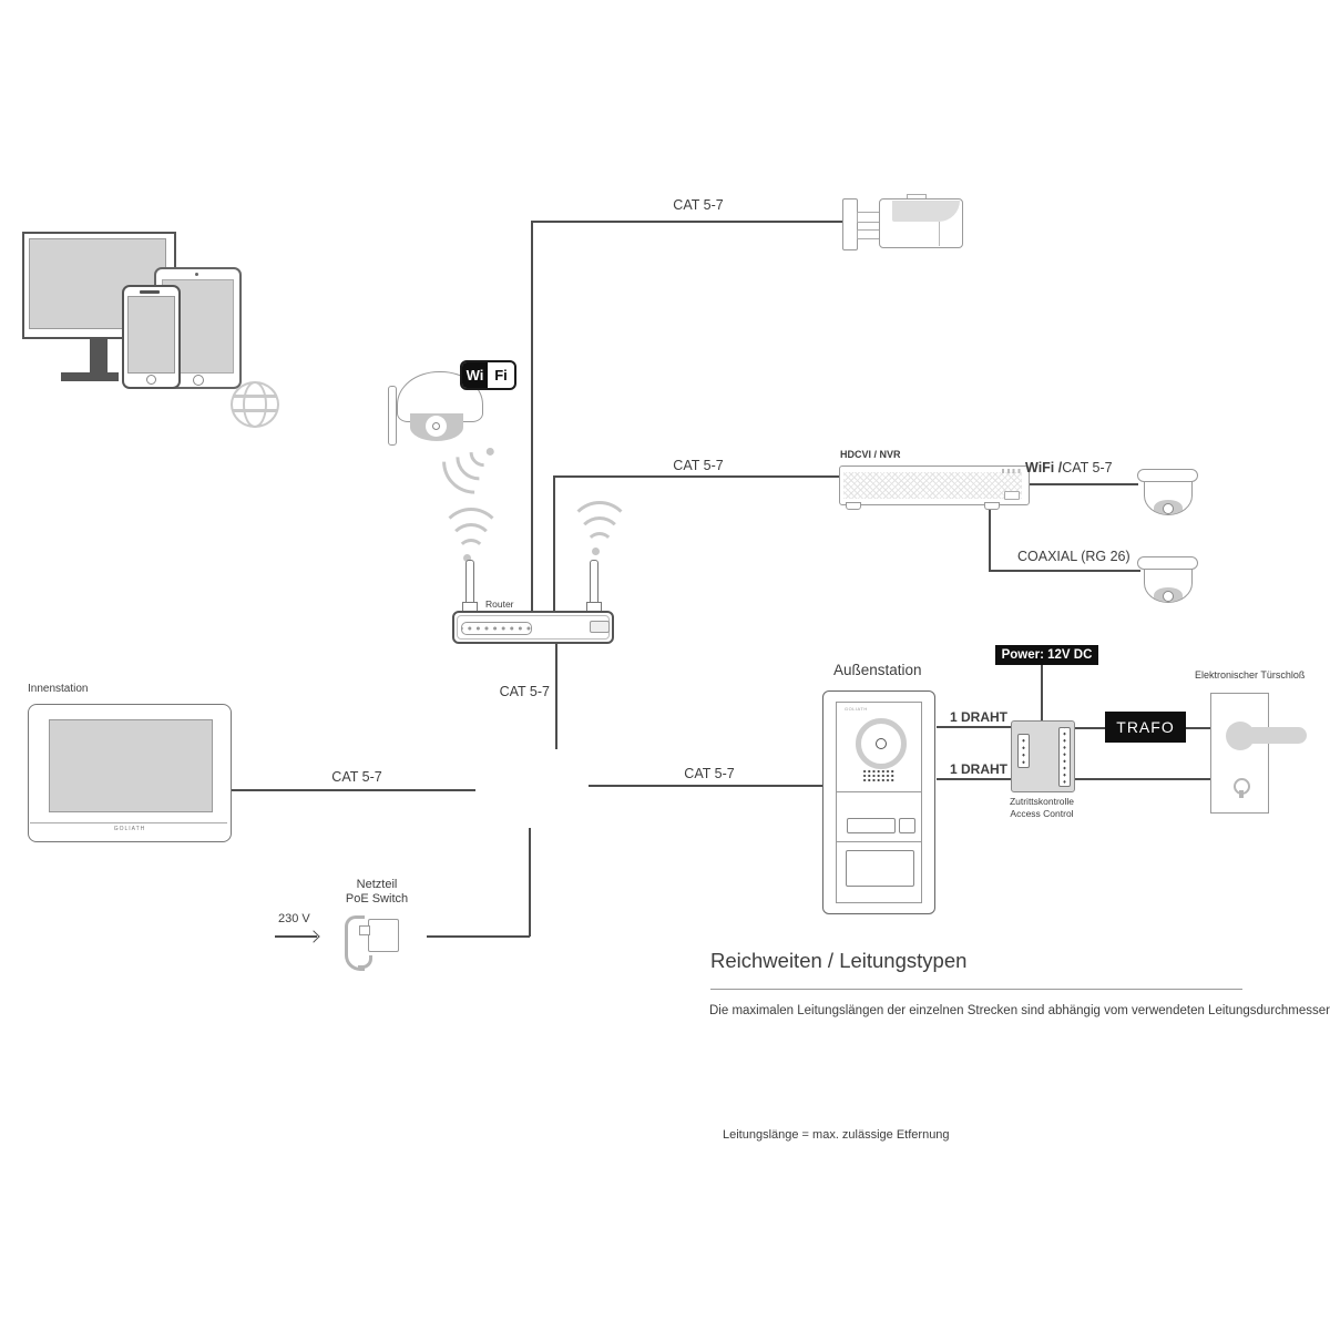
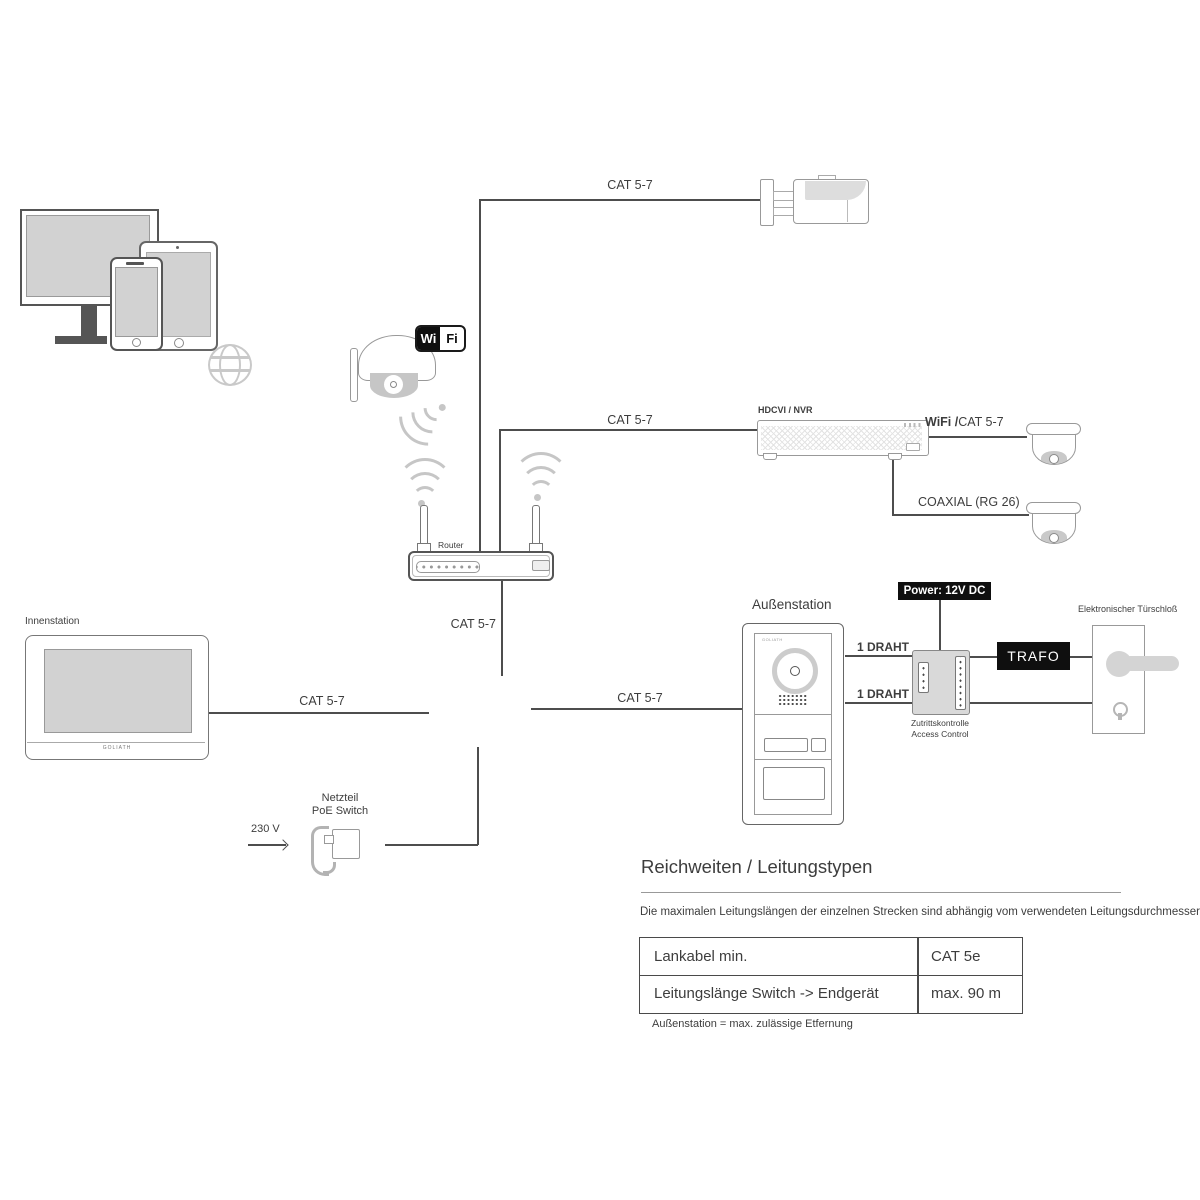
  Wi
  Fi
  Router
  Innenstation
  Netzteil
  PoE Switch
  230 V
  Außenstation
  Power: 12V DC
  Zutrittskontrolle
  Access Control
  TRAFO
  Elektronischer Türschloß
  CAT 5-7
  CAT 5-7
  HDCVI / NVR
  WiFi /CAT 5-7
  COAXIAL (RG 26)
  CAT 5-7
  CAT 5-7
  CAT 5-7
  1 DRAHT
  1 DRAHT
  Reichweiten / Leitungstypen
  Die maximalen Leitungslängen der einzelnen Strecken sind abhängig vom verwendeten Leitungsdurchmesser
+ Lankabel min.
+ CAT 5e
+ Leitungslänge Switch -> Endgerät
+ max. 90 m
- Leitungslänge = max. zulässige Etfernung
+ Außenstation = max. zulässige Etfernung
